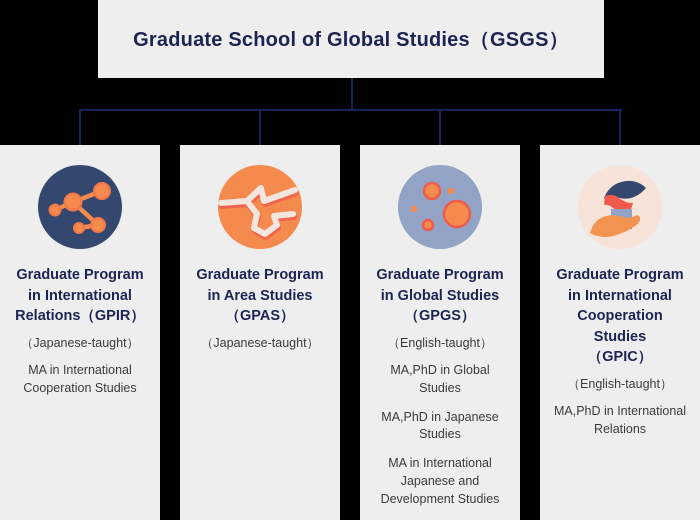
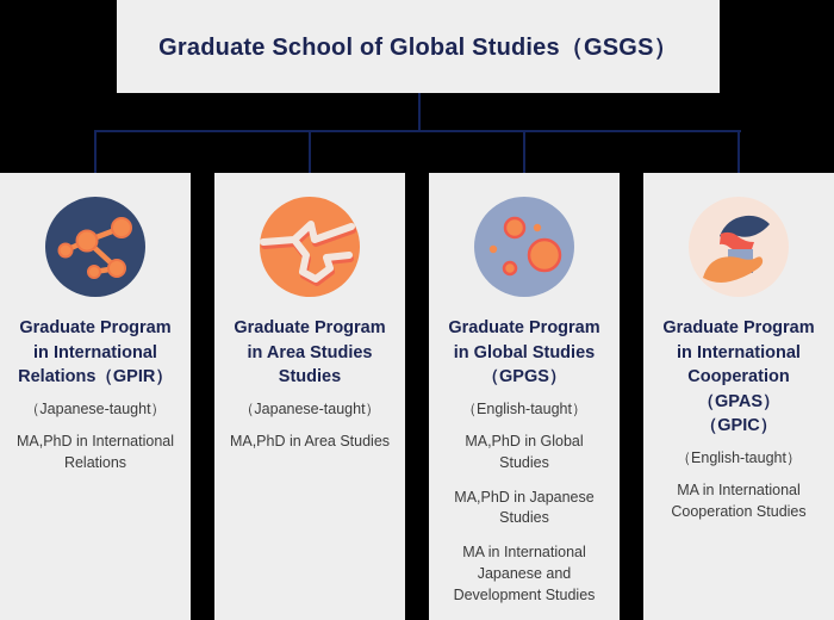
  Graduate School of Global Studies（GSGS）
  Graduate Program
  in International
  Relations（GPIR）
  （Japanese-taught）
- MA in International Cooperation Studies
+ MA,PhD in International Relations
  Graduate Program
  in Area Studies
- （GPAS）
+ Studies
  （Japanese-taught）
+ MA,PhD in Area Studies
  Graduate Program
  in Global Studies
  （GPGS）
  （English-taught）
  MA,PhD in Global Studies
  MA,PhD in Japanese Studies
  MA in International Japanese and Development Studies
  Graduate Program
  in International
  Cooperation
- Studies
+ （GPAS）
  （GPIC）
  （English-taught）
- MA,PhD in International Relations
+ MA in International Cooperation Studies
